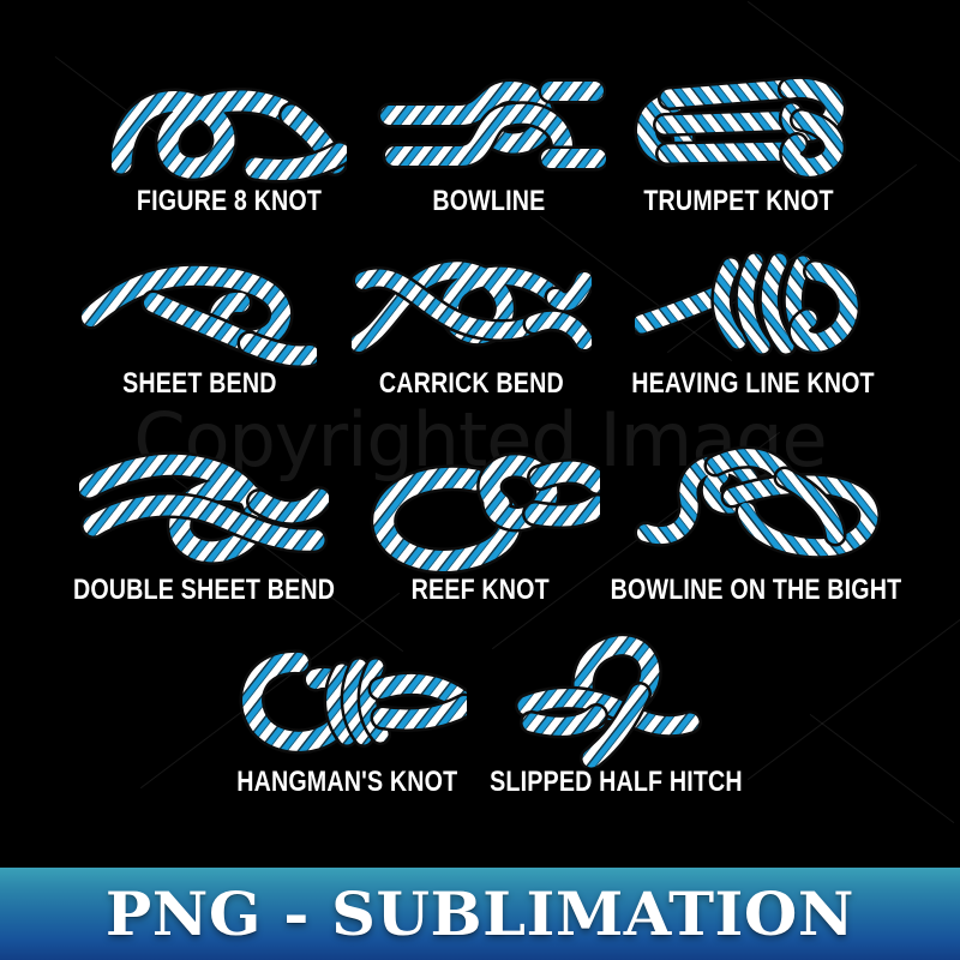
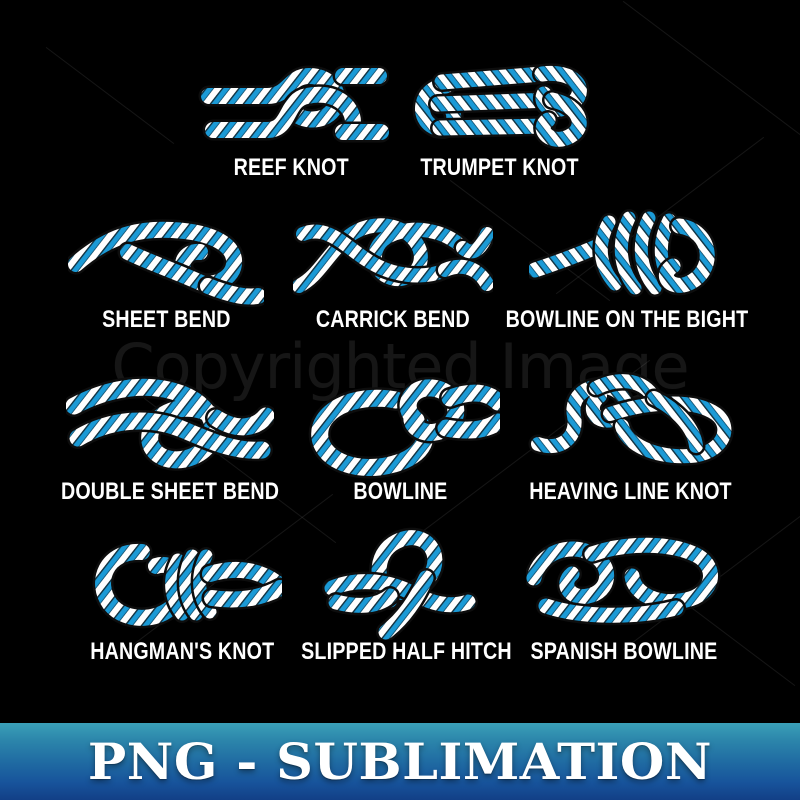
  Copyrighted Image
- FIGURE 8 KNOT
- BOWLINE
+ REEF KNOT
  TRUMPET KNOT
  SHEET BEND
  CARRICK BEND
- HEAVING LINE KNOT
+ BOWLINE ON THE BIGHT
  DOUBLE SHEET BEND
- REEF KNOT
+ BOWLINE
- BOWLINE ON THE BIGHT
+ HEAVING LINE KNOT
  HANGMAN'S KNOT
  SLIPPED HALF HITCH
+ SPANISH BOWLINE
  PNG - SUBLIMATION
